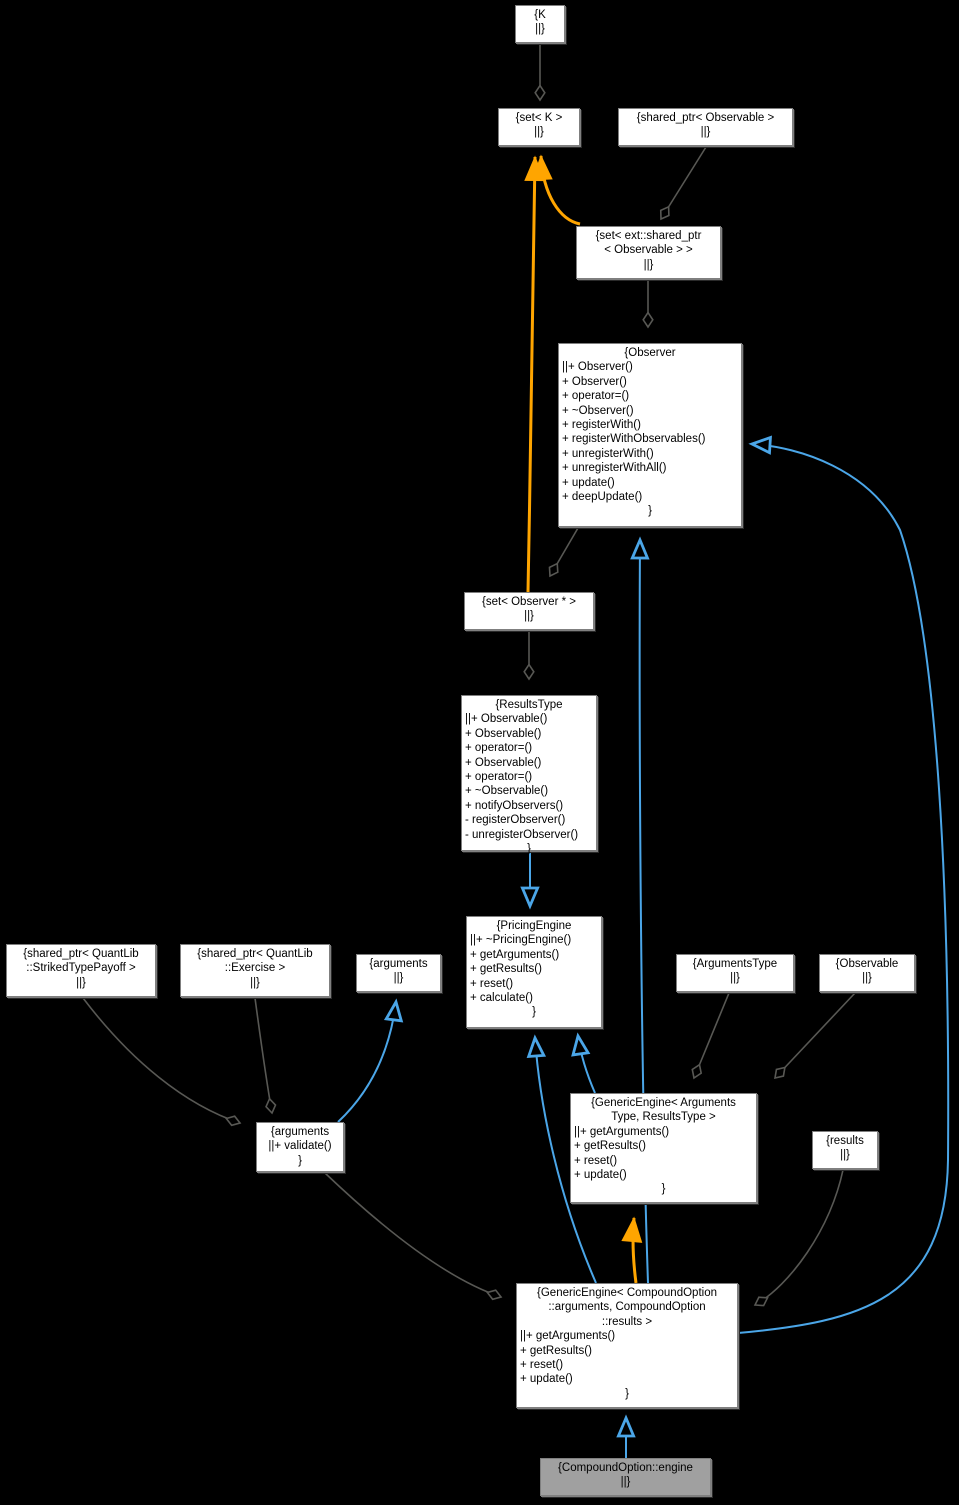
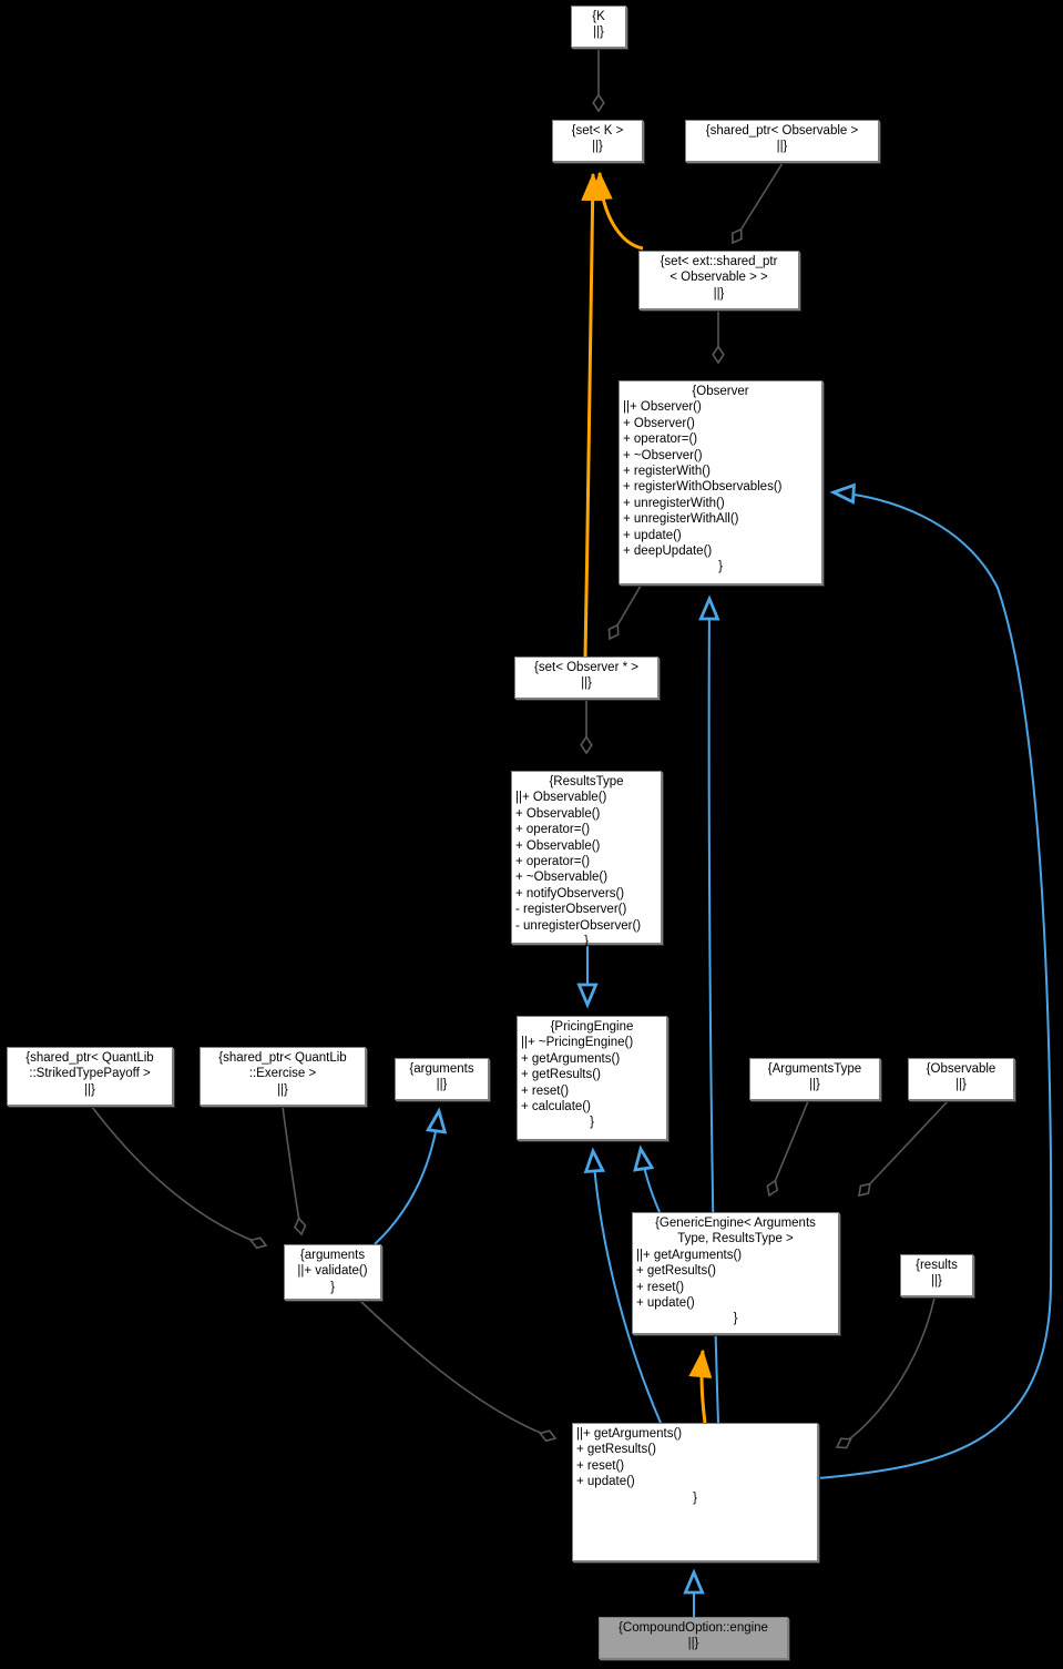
  {K
  ||}
  {set< K >
  ||}
  {shared_ptr< Observable >
  ||}
  {set< ext::shared_ptr
  < Observable > >
  ||}
  {Observer
  ||+ Observer()
  + Observer()
  + operator=()
  + ~Observer()
  + registerWith()
  + registerWithObservables()
  + unregisterWith()
  + unregisterWithAll()
  + update()
  + deepUpdate()
  }
  {set< Observer * >
  ||}
  {ResultsType
  ||+ Observable()
  + Observable()
  + operator=()
  + Observable()
  + operator=()
  + ~Observable()
  + notifyObservers()
  - registerObserver()
  - unregisterObserver()
  }
  {PricingEngine
  ||+ ~PricingEngine()
  + getArguments()
  + getResults()
  + reset()
  + calculate()
  }
  {shared_ptr< QuantLib
  ::StrikedTypePayoff >
  ||}
  {shared_ptr< QuantLib
  ::Exercise >
  ||}
  {arguments
  ||}
  {ArgumentsType
  ||}
  {Observable
  ||}
  {GenericEngine< Arguments
  Type, ResultsType >
  ||+ getArguments()
  + getResults()
  + reset()
  + update()
  }
  {arguments
  ||+ validate()
  }
  {results
  ||}
- {GenericEngine< CompoundOption
- ::arguments, CompoundOption
- ::results >
  ||+ getArguments()
  + getResults()
  + reset()
  + update()
  }
  {CompoundOption::engine
  ||}
